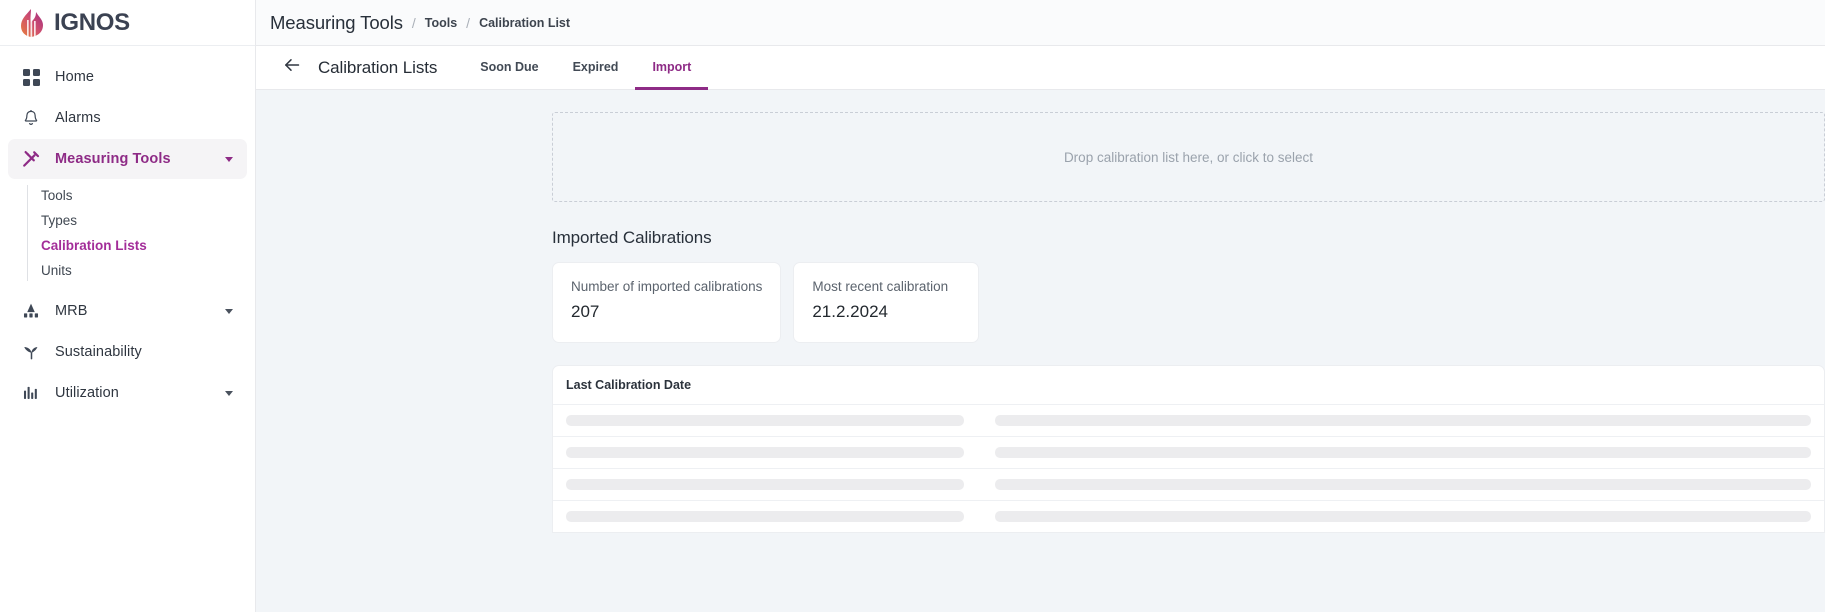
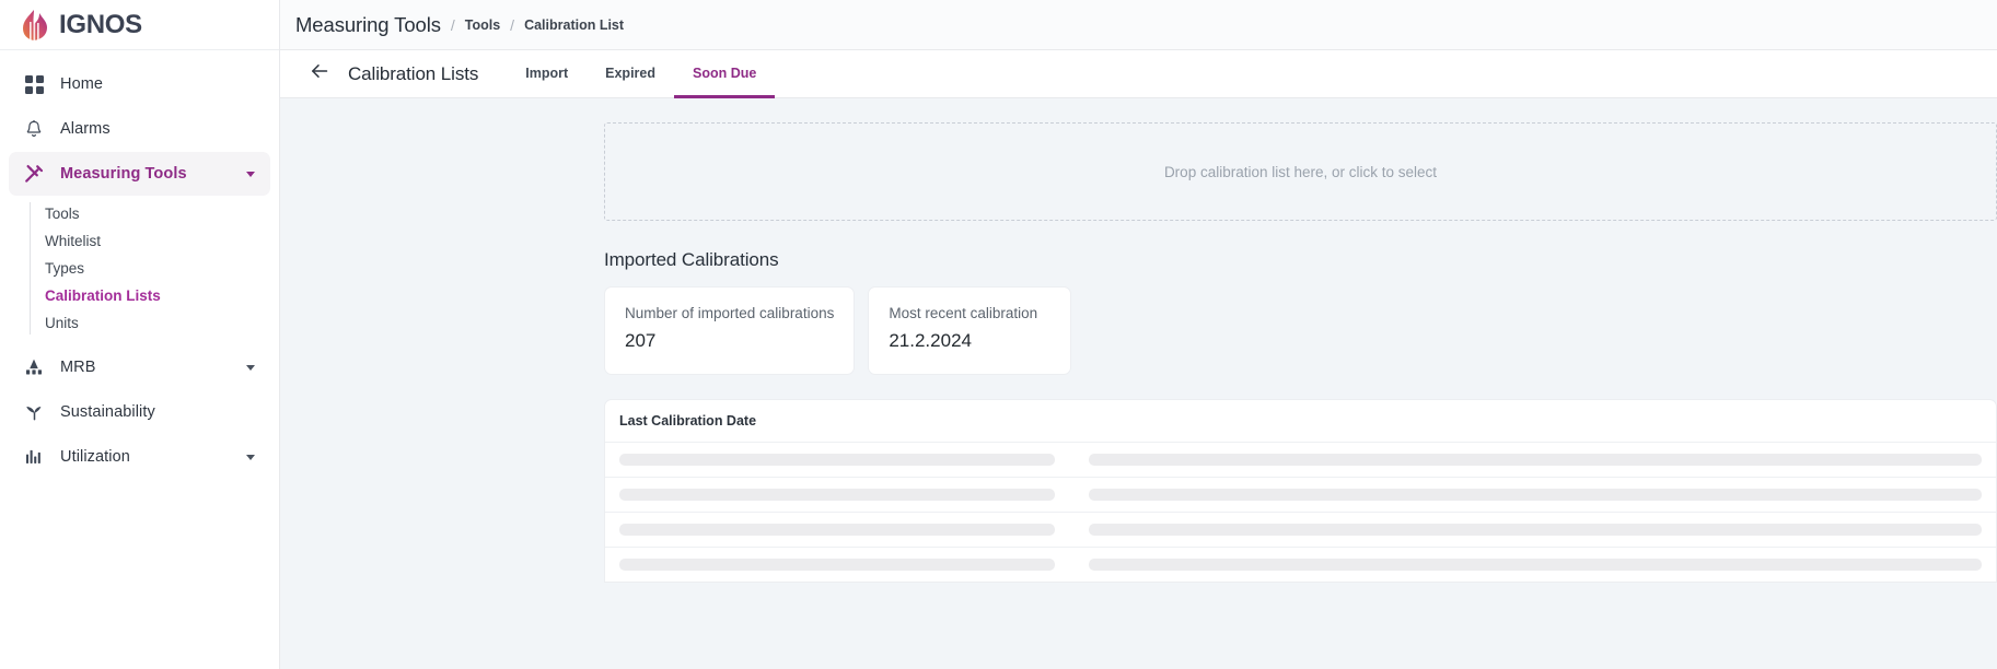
  IGNOS
  Home
  Alarms
  Measuring Tools
  Tools
+ Whitelist
  Types
  Calibration Lists
  Units
  MRB
  Sustainability
  Utilization
  Measuring Tools
  /
  Tools
  /
  Calibration List
  Calibration Lists
- Soon Due
+ Import
  Expired
- Import
+ Soon Due
  Drop calibration list here, or click to select
  Imported Calibrations
  Number of imported calibrations
  207
  Most recent calibration
  21.2.2024
  Last Calibration Date
